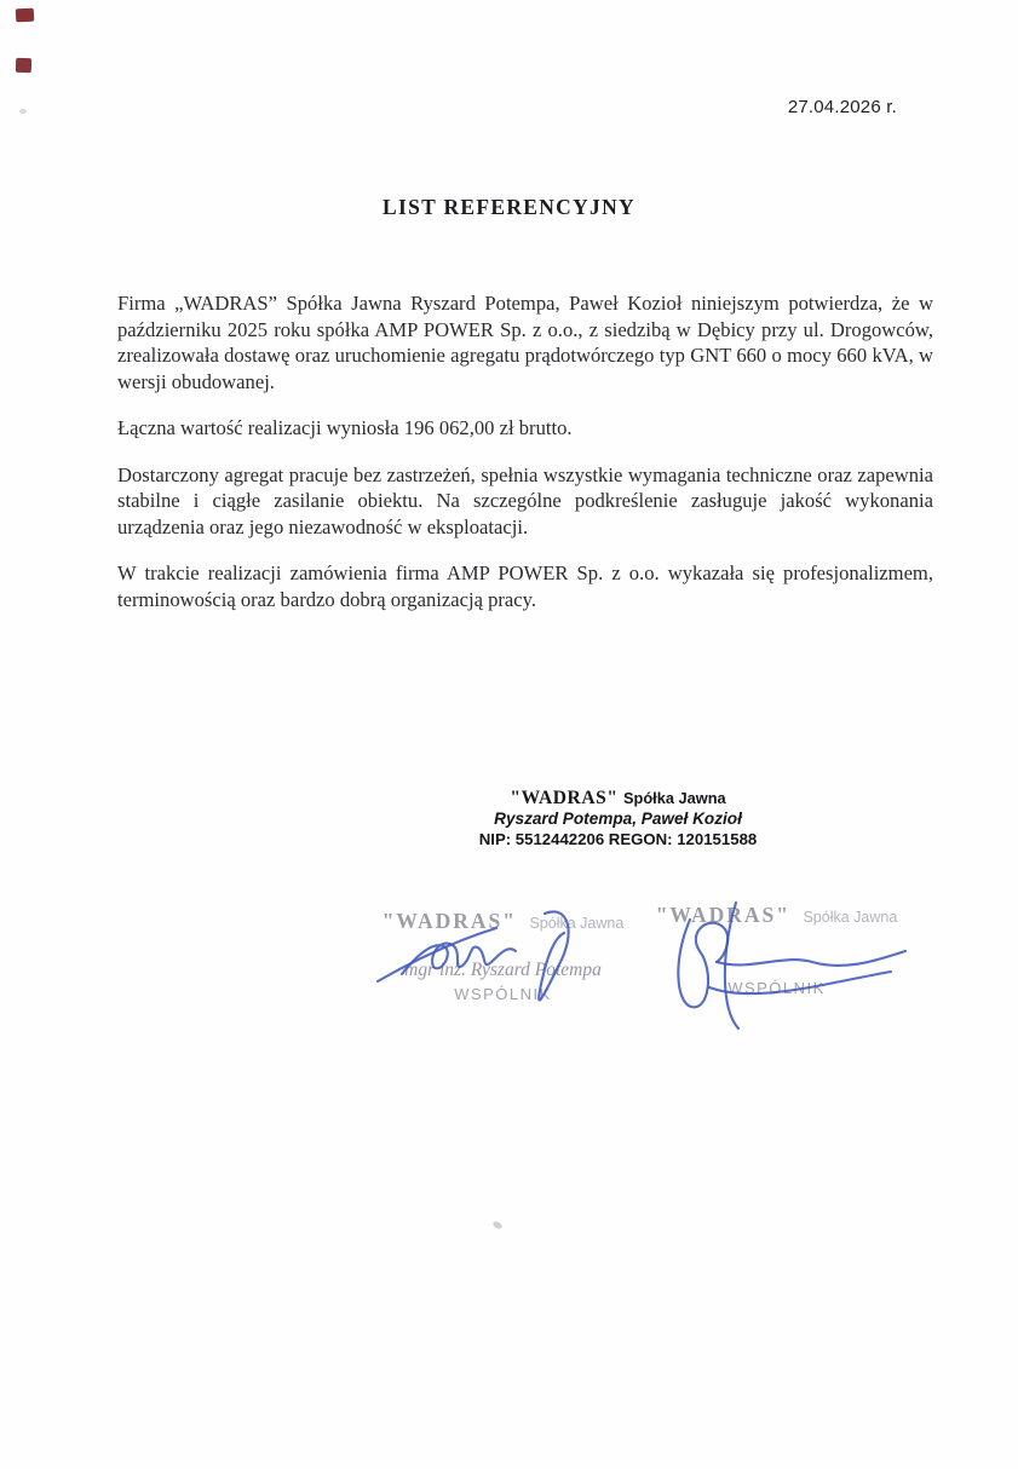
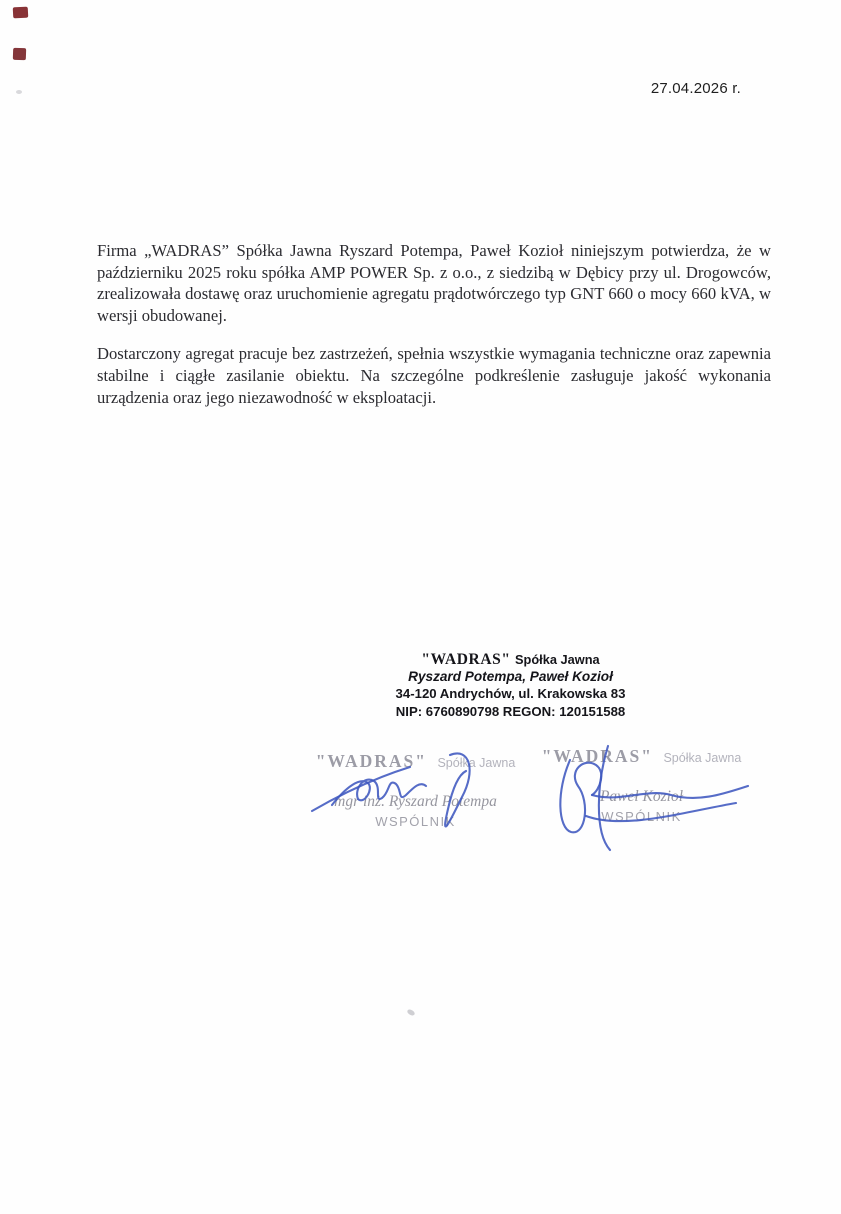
  27.04.2026 r.
- LIST REFERENCYJNY
  Firma „WADRAS” Spółka Jawna Ryszard Potempa, Paweł Kozioł niniejszym potwierdza, że w październiku 2025 roku spółka AMP POWER Sp. z o.o., z siedzibą w Dębicy przy ul. Drogowców, zrealizowała dostawę oraz uruchomienie agregatu prądotwórczego typ GNT 660 o mocy 660 kVA, w wersji obudowanej.
- Łączna wartość realizacji wyniosła 196 062,00 zł brutto.
  Dostarczony agregat pracuje bez zastrzeżeń, spełnia wszystkie wymagania techniczne oraz zapewnia stabilne i ciągłe zasilanie obiektu. Na szczególne podkreślenie zasługuje jakość wykonania urządzenia oraz jego niezawodność w eksploatacji.
- W trakcie realizacji zamówienia firma AMP POWER Sp. z o.o. wykazała się profesjonalizmem, terminowością oraz bardzo dobrą organizacją pracy.
  "WADRAS" Spółka Jawna
  Ryszard Potempa, Paweł Kozioł
+ 34-120 Andrychów, ul. Krakowska 83
- NIP: 5512442206 REGON: 120151588
+ NIP: 6760890798 REGON: 120151588
  "WADRAS" Spółka Jawna
  mgr inż. Ryszard Potempa
  WSPÓLNIK
  "WADRAS" Spółka Jawna
+ Paweł Kozioł
  WSPÓLNIK
